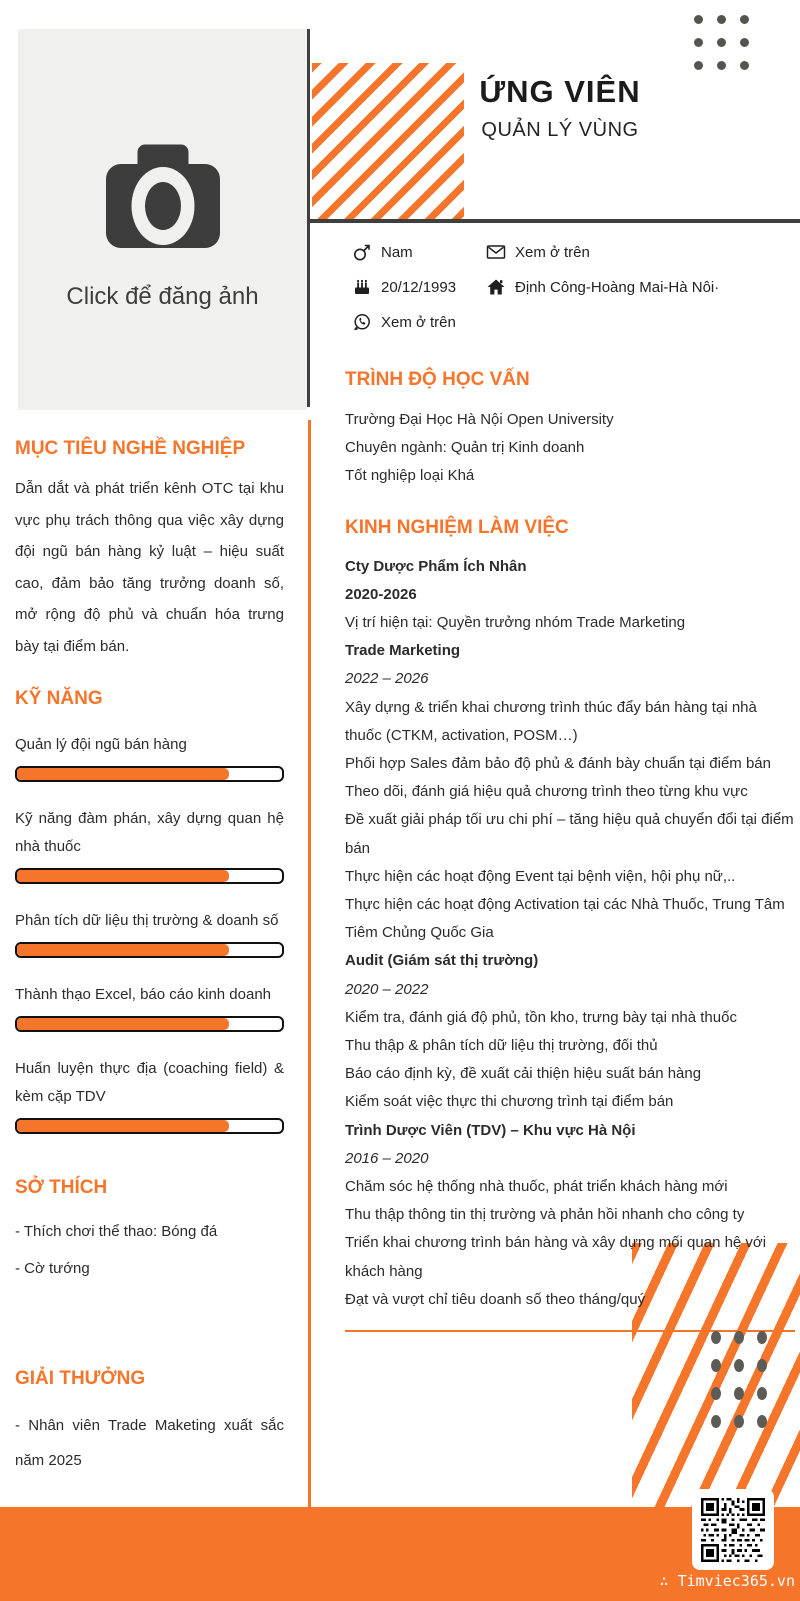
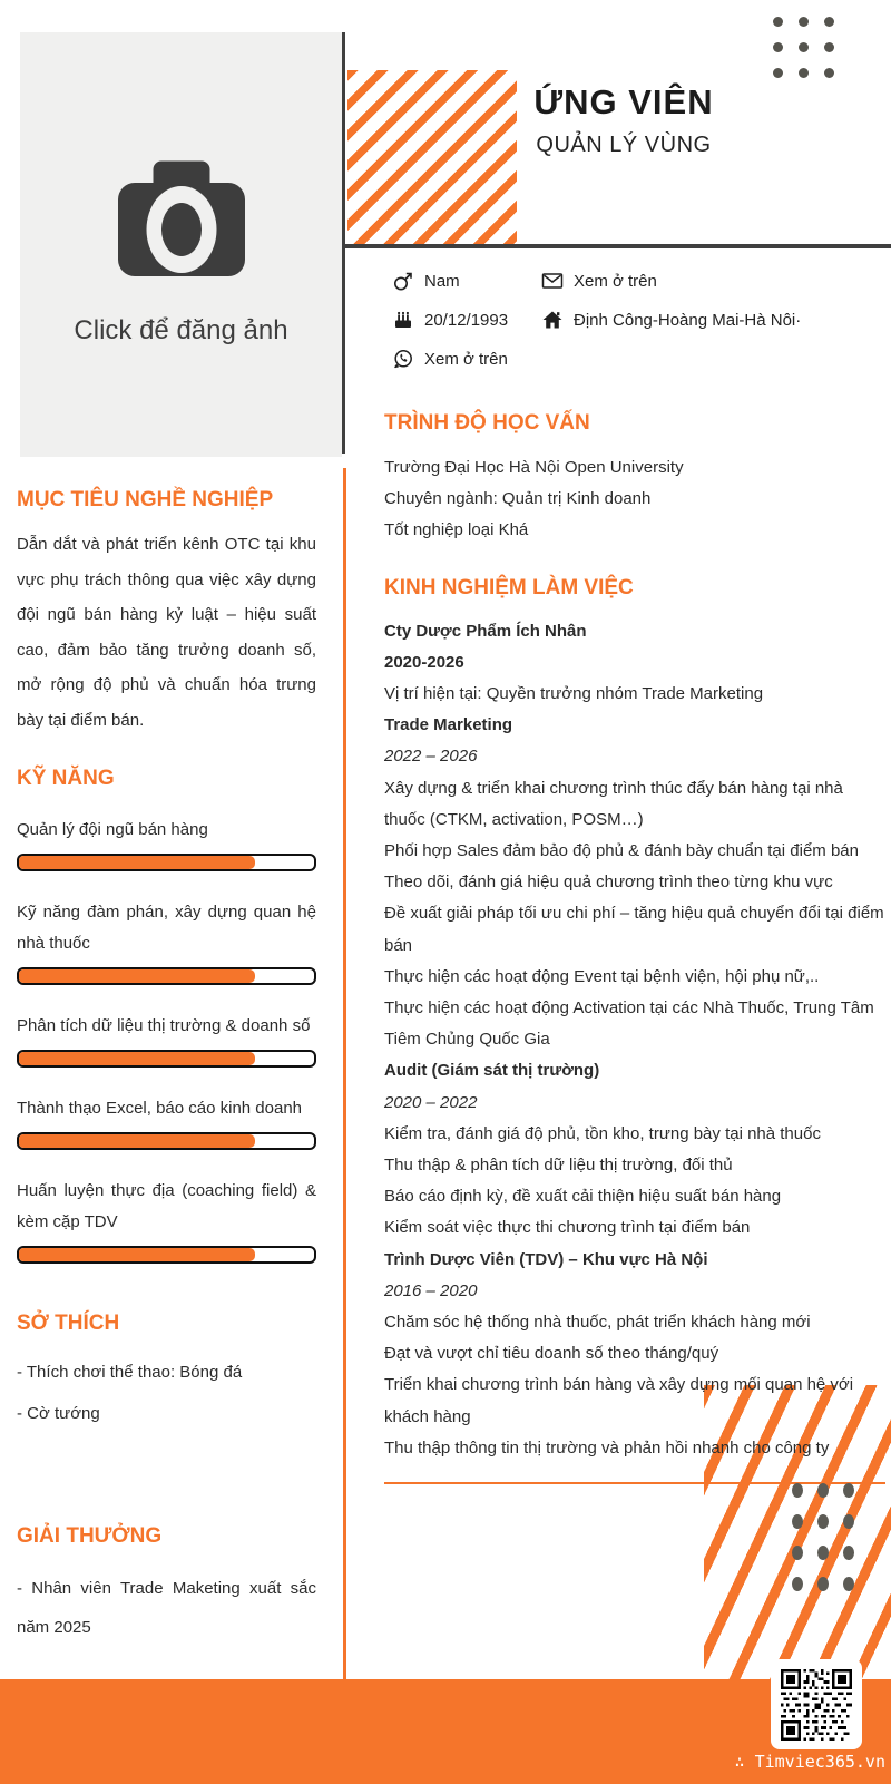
  Click để đăng ảnh
  ỨNG VIÊN
  QUẢN LÝ VÙNG
  Nam
  Xem ở trên
  20/12/1993
  Định Công-Hoàng Mai-Hà Nôi·
  Xem ở trên
  MỤC TIÊU NGHỀ NGHIỆP
  Dẫn dắt và phát triển kênh OTC tại khu vực phụ trách thông qua việc xây dựng đội ngũ bán hàng kỷ luật – hiệu suất cao, đảm bảo tăng trưởng doanh số, mở rộng độ phủ và chuẩn hóa trưng bày tại điểm bán.
  KỸ NĂNG
  Quản lý đội ngũ bán hàng
  Kỹ năng đàm phán, xây dựng quan hệ nhà thuốc
  Phân tích dữ liệu thị trường & doanh số
  Thành thạo Excel, báo cáo kinh doanh
  Huấn luyện thực địa (coaching field) & kèm cặp TDV
  SỞ THÍCH
  - Thích chơi thể thao: Bóng đá
  - Cờ tướng
  GIẢI THƯỞNG
  - Nhân viên Trade Maketing xuất sắc năm 2025
  TRÌNH ĐỘ HỌC VẤN
  Trường Đại Học Hà Nội Open University
  Chuyên ngành: Quản trị Kinh doanh
  Tốt nghiệp loại Khá
  KINH NGHIỆM LÀM VIỆC
  Cty Dược Phẩm Ích Nhân
  2020-2026
  Vị trí hiện tại: Quyền trưởng nhóm Trade Marketing
  Trade Marketing
  2022 – 2026
  Xây dựng & triển khai chương trình thúc đẩy bán hàng tại nhà thuốc (CTKM, activation, POSM…)
  Phối hợp Sales đảm bảo độ phủ & đánh bày chuẩn tại điểm bán
  Theo dõi, đánh giá hiệu quả chương trình theo từng khu vực
  Đề xuất giải pháp tối ưu chi phí – tăng hiệu quả chuyển đổi tại điểm bán
  Thực hiện các hoạt động Event tại bệnh viện, hội phụ nữ,..
  Thực hiện các hoạt động Activation tại các Nhà Thuốc, Trung Tâm Tiêm Chủng Quốc Gia
  Audit (Giám sát thị trường)
  2020 – 2022
  Kiểm tra, đánh giá độ phủ, tồn kho, trưng bày tại nhà thuốc
  Thu thập & phân tích dữ liệu thị trường, đối thủ
  Báo cáo định kỳ, đề xuất cải thiện hiệu suất bán hàng
  Kiểm soát việc thực thi chương trình tại điểm bán
  Trình Dược Viên (TDV) – Khu vực Hà Nội
  2016 – 2020
  Chăm sóc hệ thống nhà thuốc, phát triển khách hàng mới
- Thu thập thông tin thị trường và phản hồi nhanh cho công ty
+ Đạt và vượt chỉ tiêu doanh số theo tháng/quý
  Triển khai chương trình bán hàng và xây dựng mối quan hệ với khách hàng
- Đạt và vượt chỉ tiêu doanh số theo tháng/quý
+ Thu thập thông tin thị trường và phản hồi nhanh cho công ty
  ∴ Timviec365.vn
